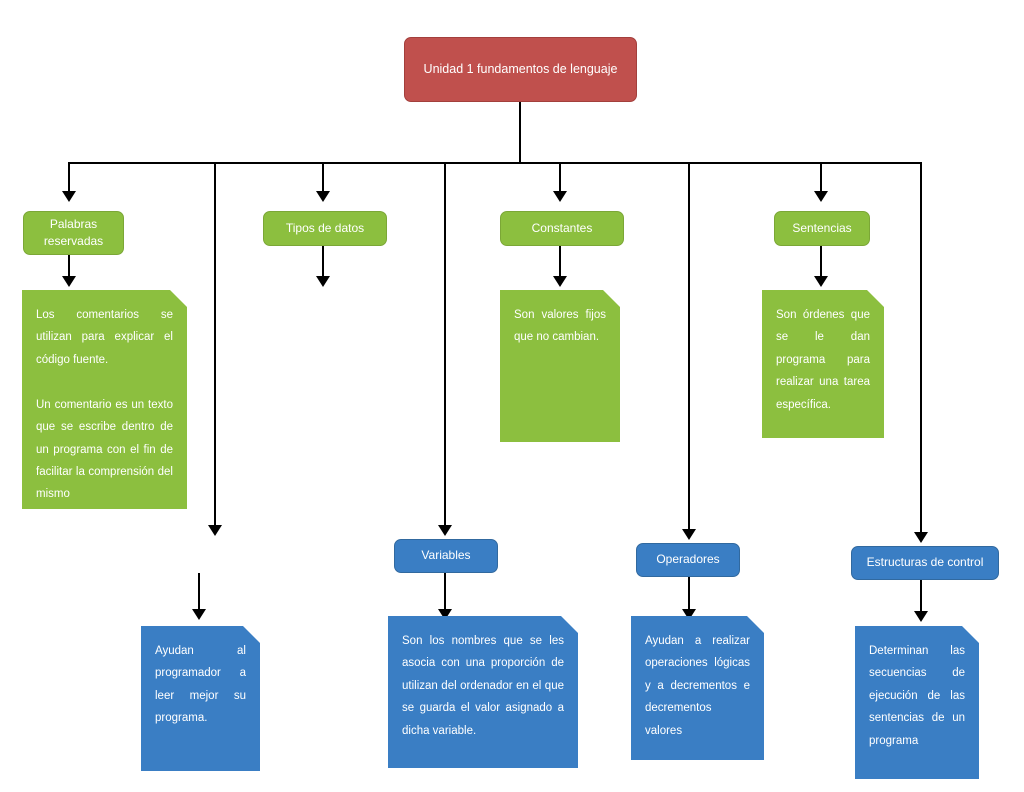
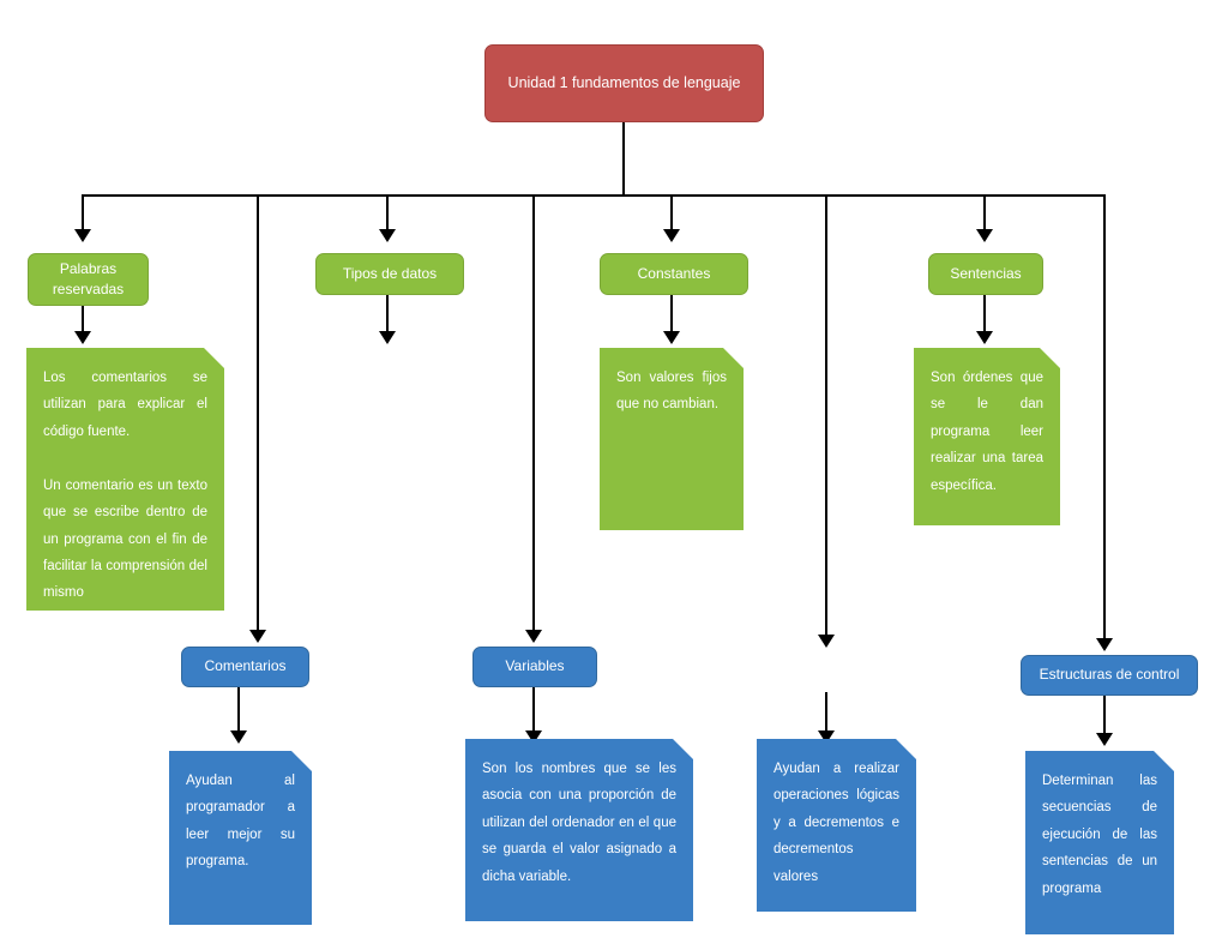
  Unidad 1 fundamentos de lenguaje
  Palabras reservadas
  Tipos de datos
  Constantes
  Sentencias
  Los comentarios se utilizan para explicar el código fuente.
  Un comentario es un texto que se escribe dentro de un programa con el fin de facilitar la comprensión del mismo
  Son valores fijos que no cambian.
- Son órdenes que se le dan programa para realizar una tarea específica.
+ Son órdenes que se le dan programa leer realizar una tarea específica.
+ Comentarios
  Variables
- Operadores
  Estructuras de control
  Ayudan al programador a leer mejor su programa.
  Son los nombres que se les asocia con una proporción de utilizan del ordenador en el que se guarda el valor asignado a dicha variable.
  Ayudan a realizar operaciones lógicas y a decrementos e decrementos valores
  Determinan las secuencias de ejecución de las sentencias de un programa
